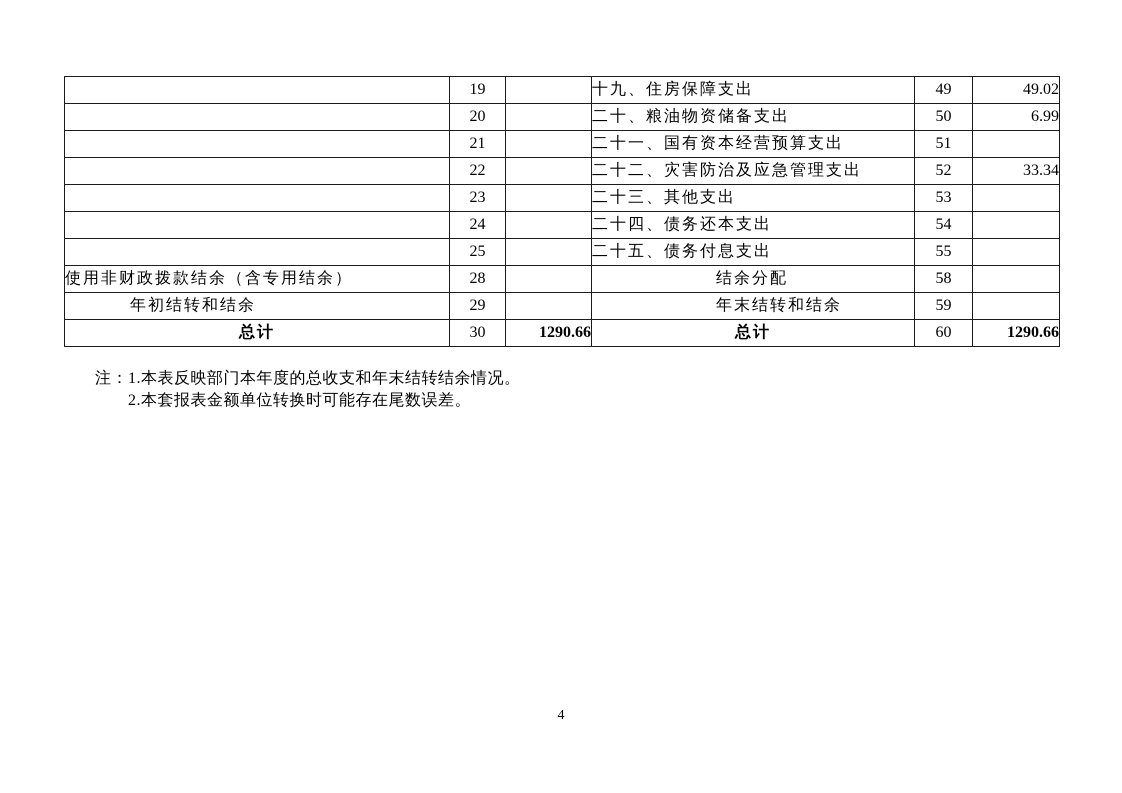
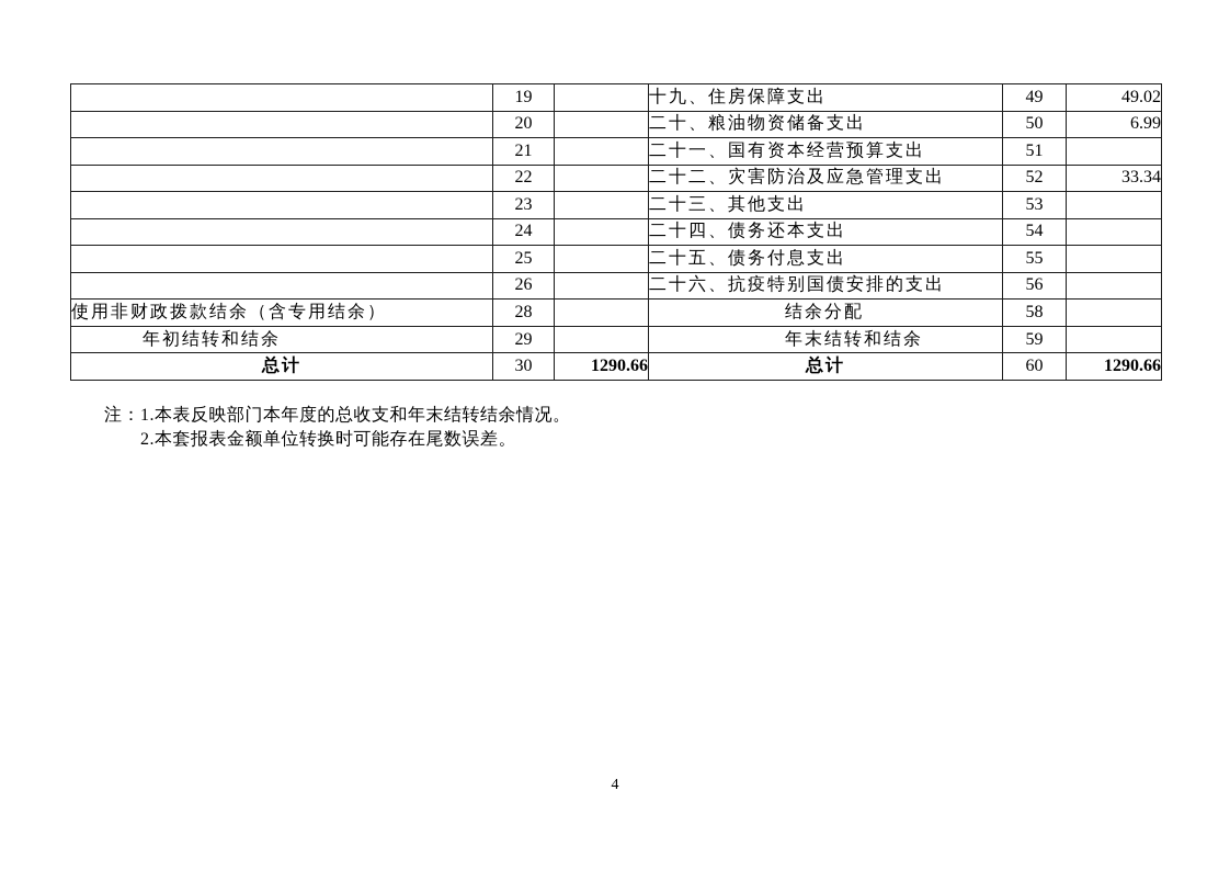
  	19		十九、住房保障支出	49	49.02
  	20		二十、粮油物资储备支出	50	6.99
  	21		二十一、国有资本经营预算支出	51
  	22		二十二、灾害防治及应急管理支出	52	33.34
  	23		二十三、其他支出	53
  	24		二十四、债务还本支出	54
  	25		二十五、债务付息支出	55
+ 	26		二十六、抗疫特别国债安排的支出	56
  使用非财政拨款结余（含专用结余）	28		结余分配	58
  年初结转和结余	29		年末结转和结余	59
  总计	30	1290.66	总计	60	1290.66
  注：
  1.本表反映部门本年度的总收支和年末结转结余情况。
  2.本套报表金额单位转换时可能存在尾数误差。
  4
